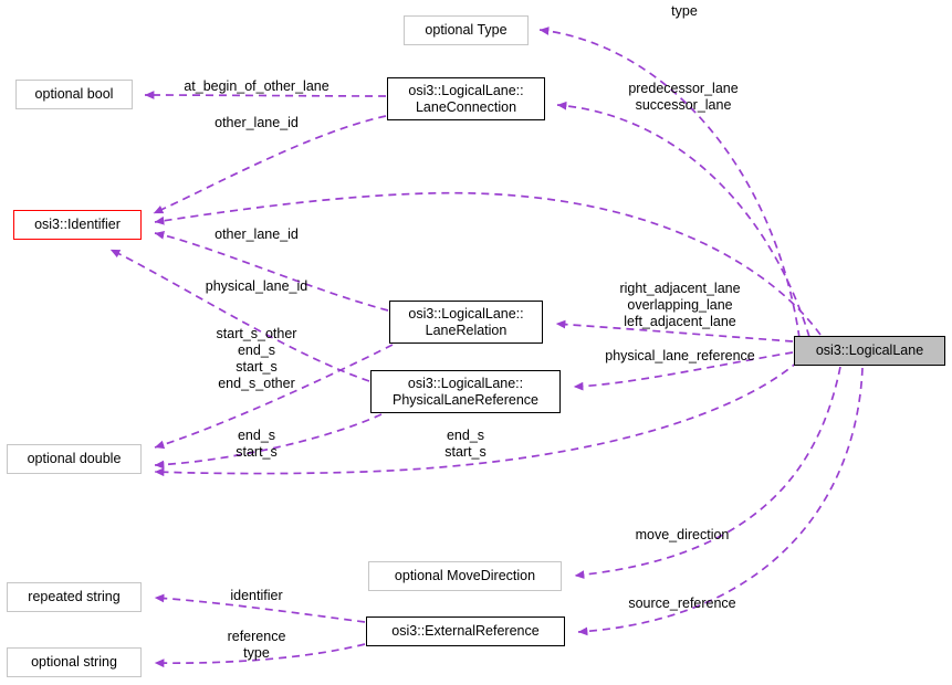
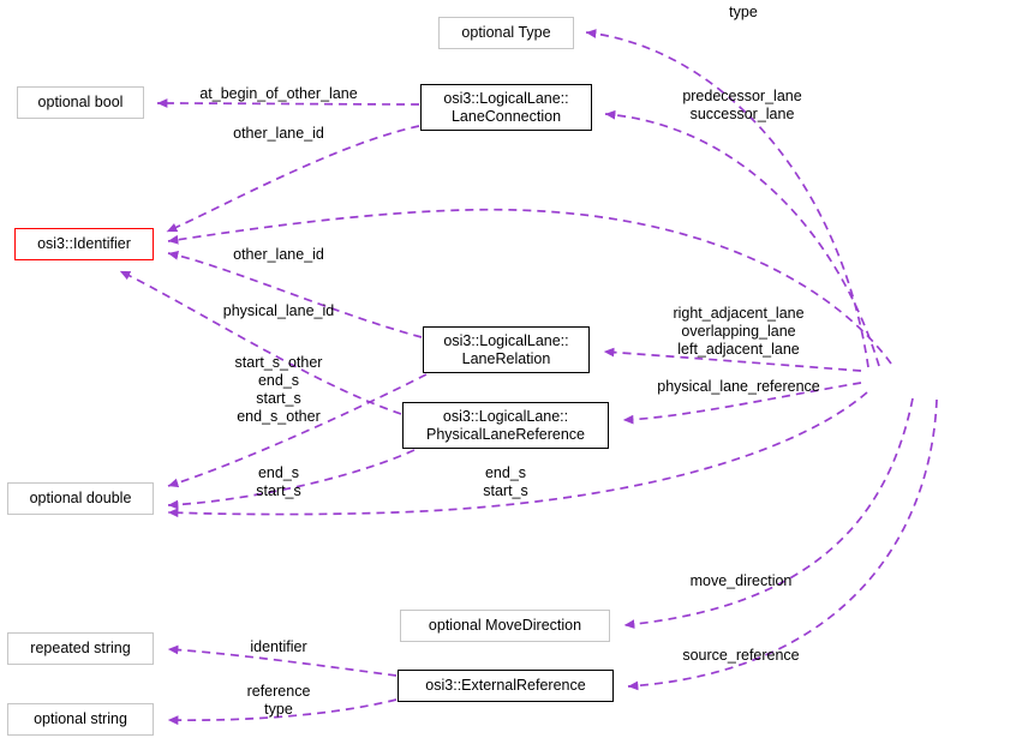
  optional Type
  optional bool
  osi3::LogicalLane::
  LaneConnection
  osi3::Identifier
  osi3::LogicalLane::
  LaneRelation
  osi3::LogicalLane::
  PhysicalLaneReference
- osi3::LogicalLane
  optional double
  optional MoveDirection
  repeated string
  osi3::ExternalReference
  optional string
  type
  at_begin_of_other_lane
  predecessor_lane
  successor_lane
  other_lane_id
  other_lane_id
  right_adjacent_lane
  overlapping_lane
  left_adjacent_lane
  physical_lane_id
  start_s_other
  end_s
  start_s
  end_s_other
  physical_lane_reference
  end_s
  start_s
  end_s
  start_s
  move_direction
  identifier
  source_reference
  reference
  type
